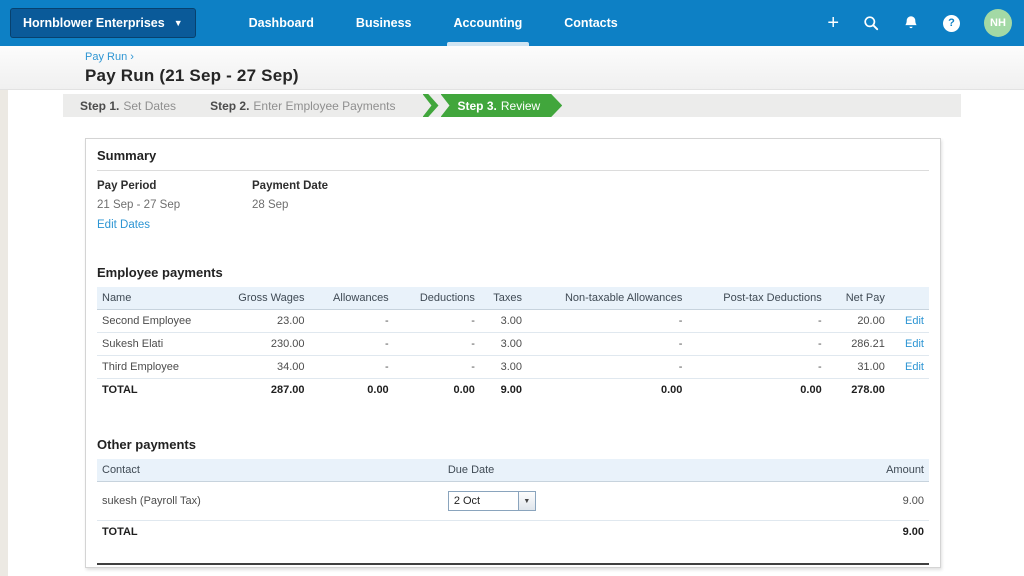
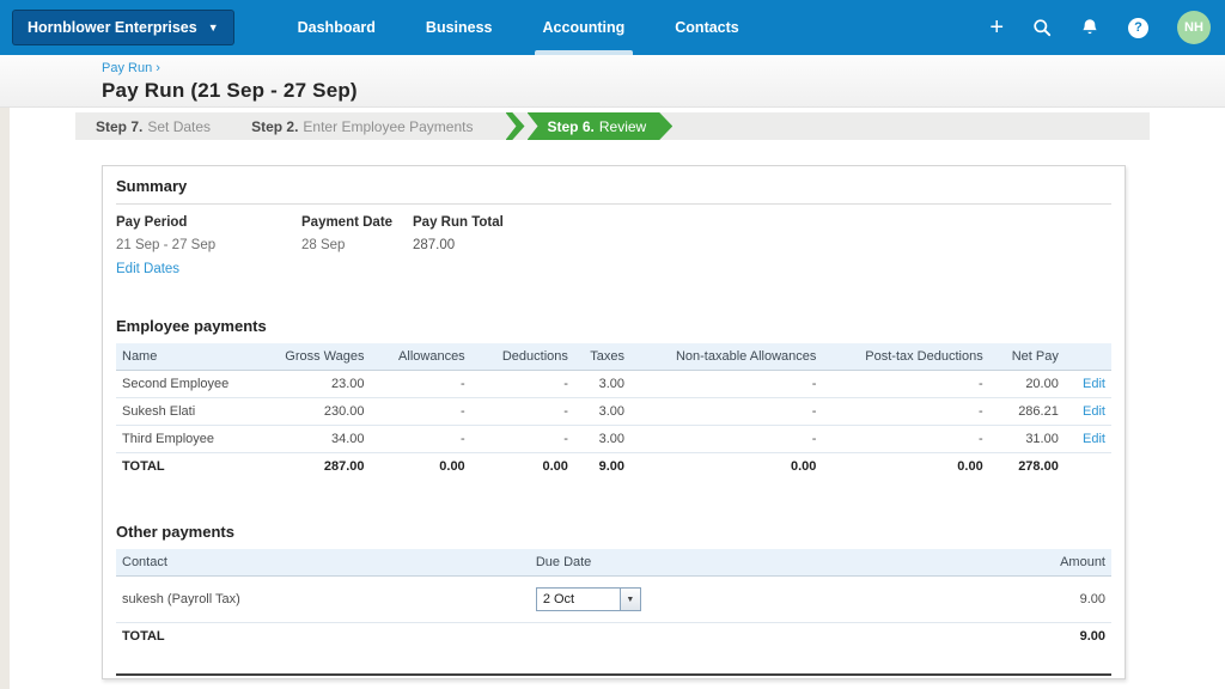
  Hornblower Enterprises
  ▼
  Dashboard
  Business
  Accounting
  Contacts
  +
  ?
  NH
  Pay Run ›
  Pay Run (21 Sep - 27 Sep)
- Step 1. Set Dates
+ Step 7. Set Dates
  Step 2. Enter Employee Payments
- Step 3.
+ Step 6.
  Review
  Summary
  Pay Period
  21 Sep - 27 Sep
  Edit Dates
  Payment Date
  28 Sep
+ Pay Run Total
+ 287.00
  Employee payments
  Name	Gross Wages	Allowances	Deductions	Taxes	Non-taxable Allowances	Post-tax Deductions	Net Pay
  Second Employee	23.00	-	-	3.00	-	-	20.00	Edit
  Sukesh Elati	230.00	-	-	3.00	-	-	286.21	Edit
  Third Employee	34.00	-	-	3.00	-	-	31.00	Edit
  TOTAL	287.00	0.00	0.00	9.00	0.00	0.00	278.00
  Other payments
  Contact	Due Date	Amount
  sukesh (Payroll Tax)	2 Oct	9.00
  TOTAL		9.00
